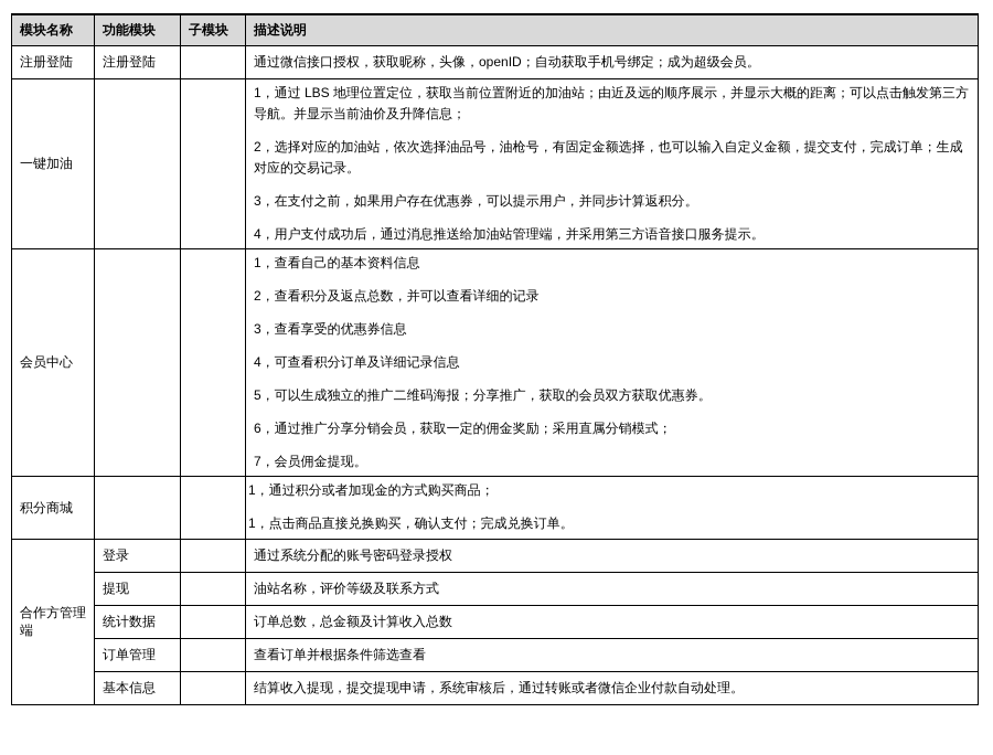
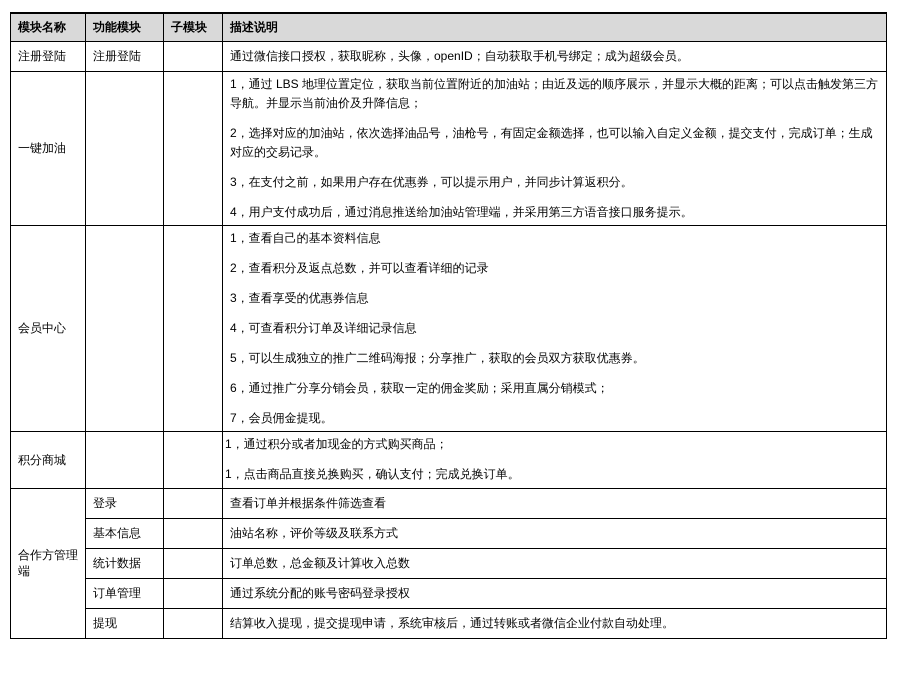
  模块名称	功能模块	子模块	描述说明
  注册登陆	注册登陆		通过微信接口授权，获取昵称，头像，openID；自动获取手机号绑定；成为超级会员。
  一键加油			1，通过 LBS 地理位置定位，获取当前位置附近的加油站；由近及远的顺序展示，并显示大概的距离；可以点击触发第三方导航。并显示当前油价及升降信息； 2，选择对应的加油站，依次选择油品号，油枪号，有固定金额选择，也可以输入自定义金额，提交支付，完成订单；生成对应的交易记录。 3，在支付之前，如果用户存在优惠券，可以提示用户，并同步计算返积分。 4，用户支付成功后，通过消息推送给加油站管理端，并采用第三方语音接口服务提示。
  会员中心			1，查看自己的基本资料信息 2，查看积分及返点总数，并可以查看详细的记录 3，查看享受的优惠券信息 4，可查看积分订单及详细记录信息 5，可以生成独立的推广二维码海报；分享推广，获取的会员双方获取优惠券。 6，通过推广分享分销会员，获取一定的佣金奖励；采用直属分销模式； 7，会员佣金提现。
  积分商城			1，通过积分或者加现金的方式购买商品； 1，点击商品直接兑换购买，确认支付；完成兑换订单。
- 合作方管理端	登录		通过系统分配的账号密码登录授权
+ 合作方管理端	登录		查看订单并根据条件筛选查看
- 提现		油站名称，评价等级及联系方式
+ 基本信息		油站名称，评价等级及联系方式
  统计数据		订单总数，总金额及计算收入总数
- 订单管理		查看订单并根据条件筛选查看
+ 订单管理		通过系统分配的账号密码登录授权
- 基本信息		结算收入提现，提交提现申请，系统审核后，通过转账或者微信企业付款自动处理。
+ 提现		结算收入提现，提交提现申请，系统审核后，通过转账或者微信企业付款自动处理。
